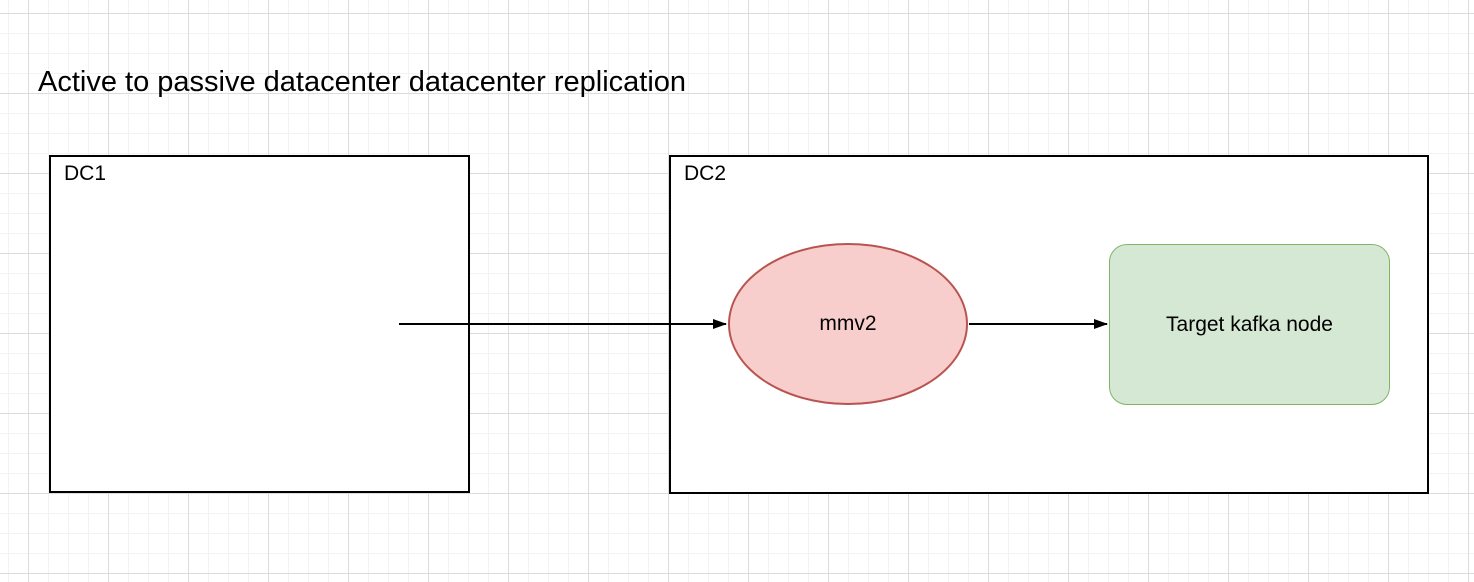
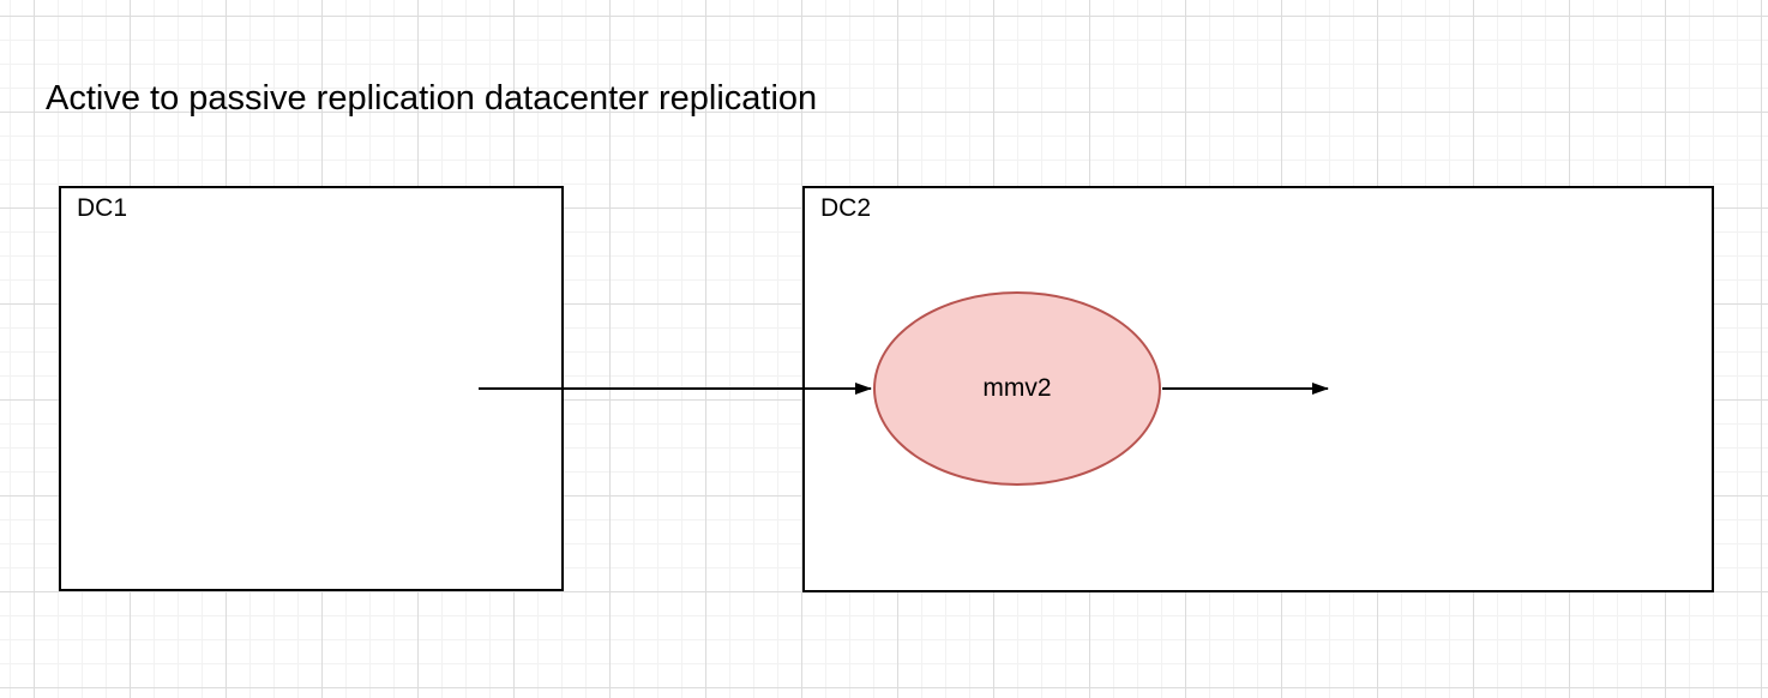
- Active to passive datacenter datacenter replication
+ Active to passive replication datacenter replication
  DC1
  DC2
  mmv2
- Target kafka node
